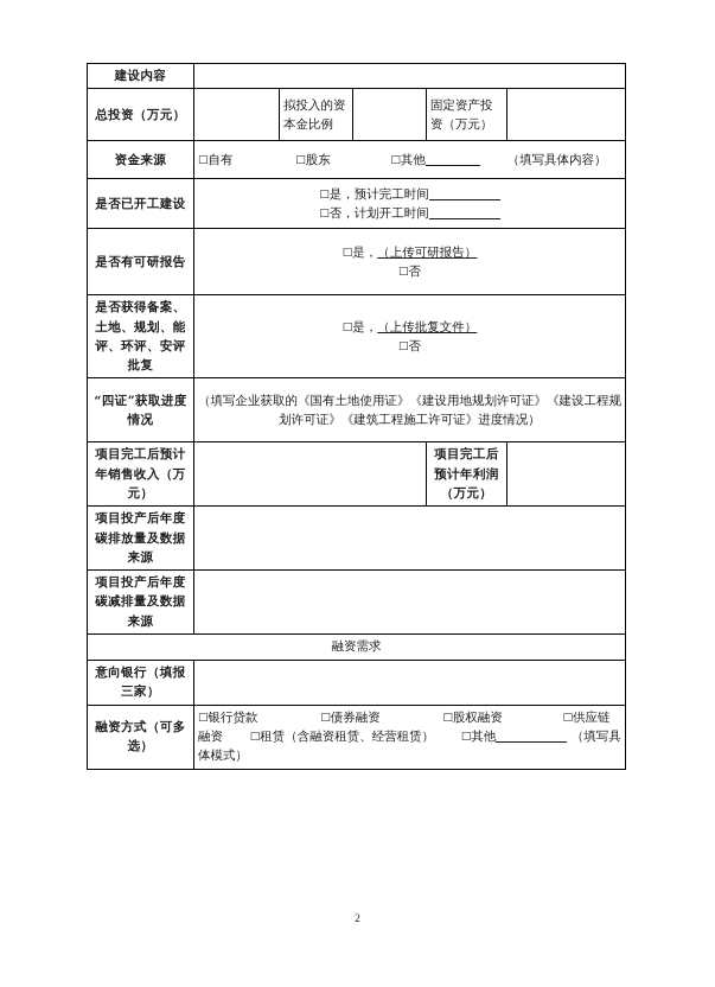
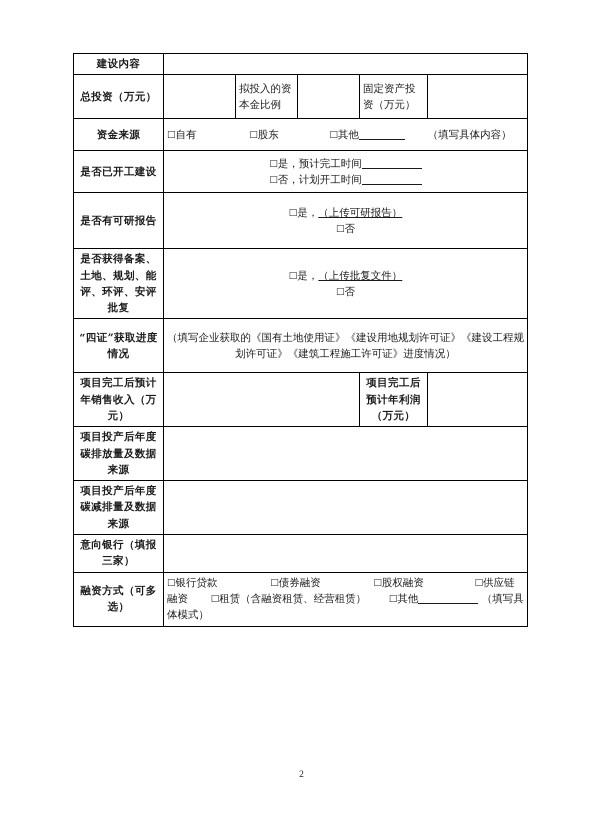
  建设内容
  总投资（万元）		拟投入的资本金比例		固定资产投资（万元）
  资金来源	□自有 □股东 □其他 （填写具体内容）
  是否已开工建设	□是，预计完工时间 □否，计划开工时间
  是否有可研报告	□是，（上传可研报告） □否
  是否获得备案、土地、规划、能评、环评、安评批复	□是，（上传批复文件） □否
  “四证”获取进度情况	（填写企业获取的《国有土地使用证》《建设用地规划许可证》《建设工程规划许可证》《建筑工程施工许可证》进度情况）
  项目完工后预计年销售收入（万元）		项目完工后预计年利润（万元）
  项目投产后年度碳排放量及数据来源
  项目投产后年度碳减排量及数据来源
- 融资需求
  意向银行（填报三家）
  融资方式（可多选）	□银行贷款 □债券融资 □股权融资 □供应链融资 □租赁（含融资租赁、经营租赁） □其他 （填写具体模式）
  2
